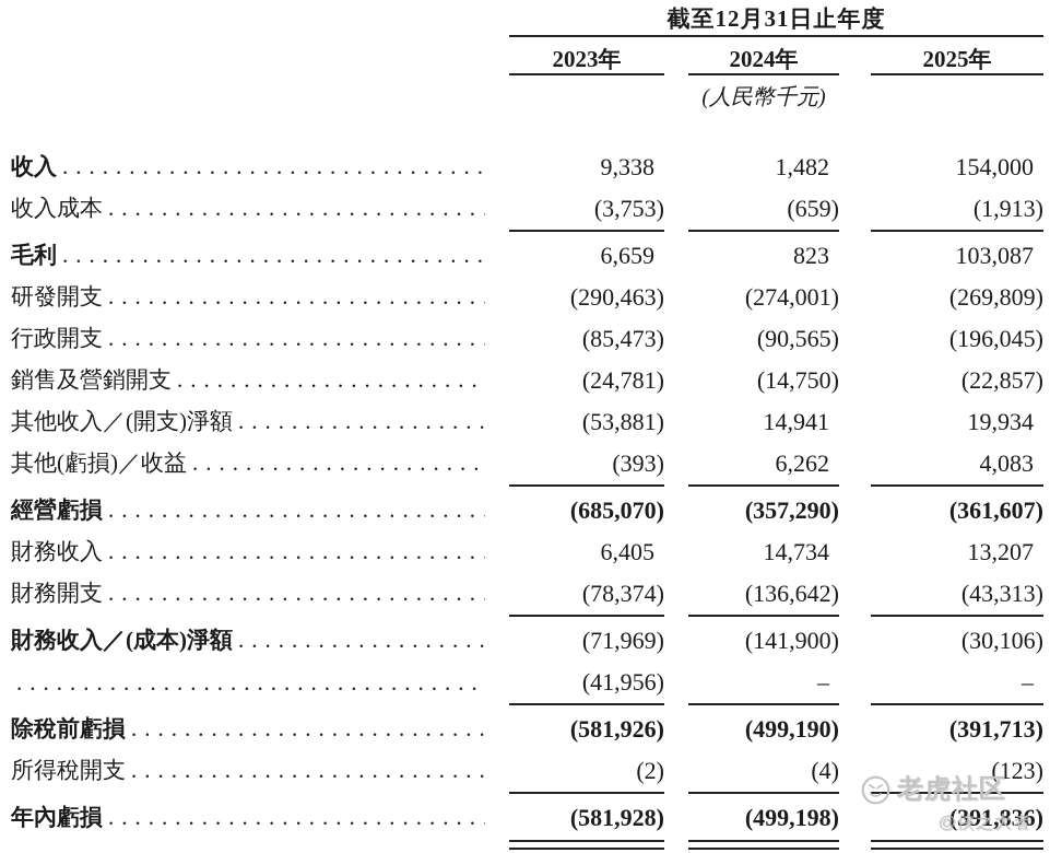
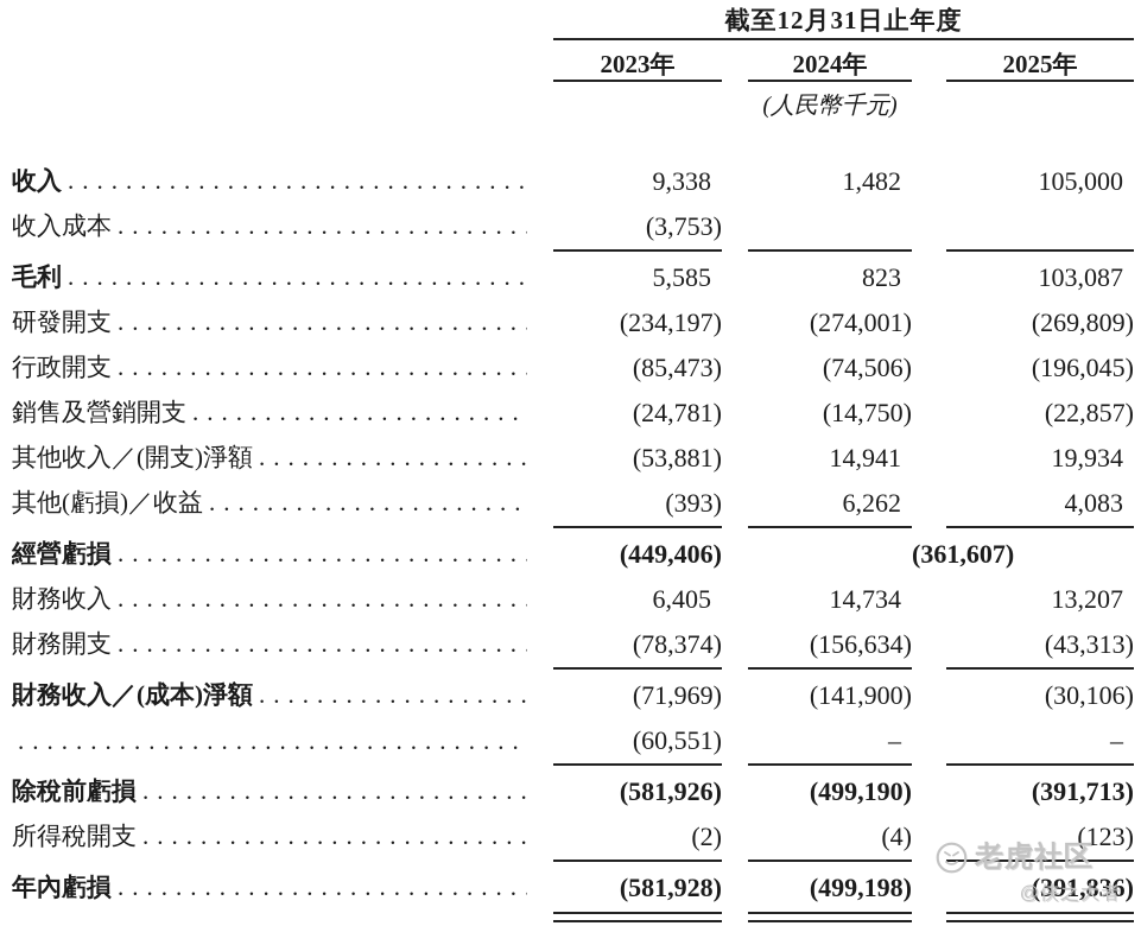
  截至12月31日止年度
  2023年
  2024年
  2025年
  (人民幣千元)
  收入
  9,338
  1,482
- 154,000
+ 105,000
  收入成本
  (3,753)
- (659)
- (1,913)
  毛利
- 6,659
+ 5,585
  823
  103,087
  研發開支
- (290,463)
+ (234,197)
  (274,001)
  (269,809)
  行政開支
  (85,473)
- (90,565)
+ (74,506)
  (196,045)
  銷售及營銷開支
  (24,781)
  (14,750)
  (22,857)
  其他收入／(開支)淨額
  (53,881)
  14,941
  19,934
  其他(虧損)／收益
  (393)
  6,262
  4,083
  經營虧損
- (685,070)
+ (449,406)
- (357,290)
  (361,607)
  財務收入
  6,405
  14,734
  13,207
  財務開支
  (78,374)
- (136,642)
+ (156,634)
  (43,313)
  財務收入／(成本)淨額
  (71,969)
  (141,900)
  (30,106)
- (41,956)
+ (60,551)
  –
  –
  除稅前虧損
  (581,926)
  (499,190)
  (391,713)
  所得稅開支
  (2)
  (4)
  (123)
  年內虧損
  (581,928)
  (499,198)
  (391,836)
  老虎社区
  @侠之大者
